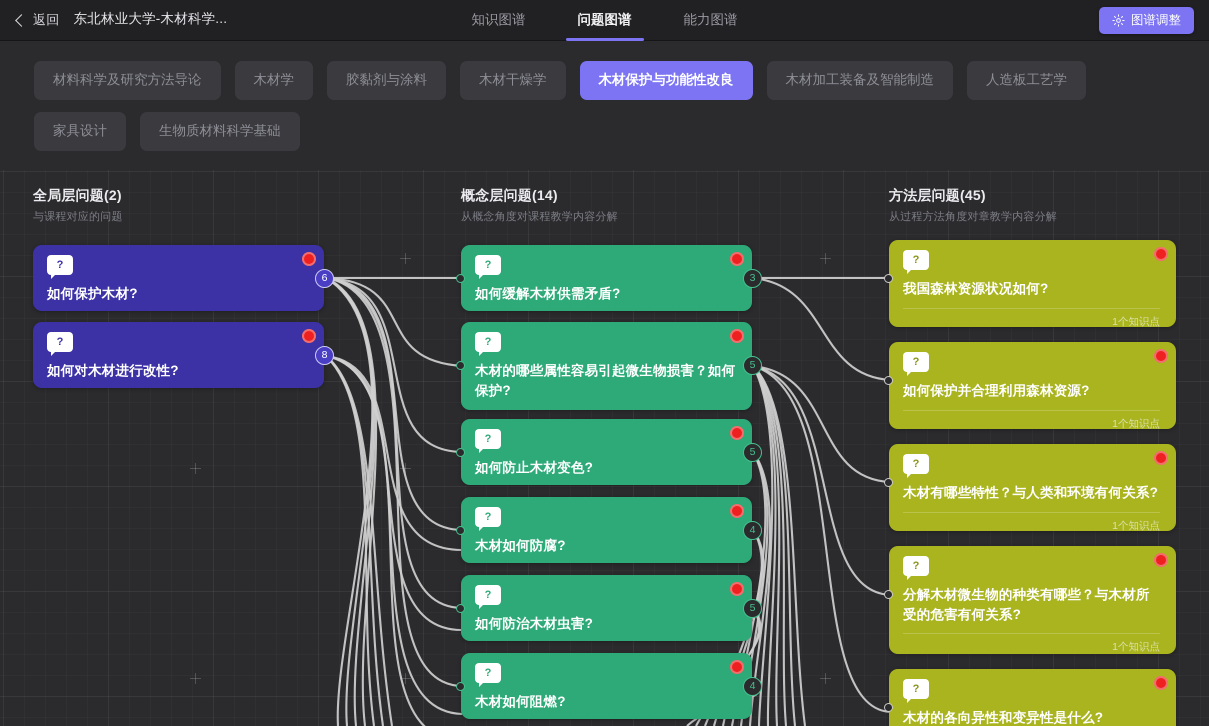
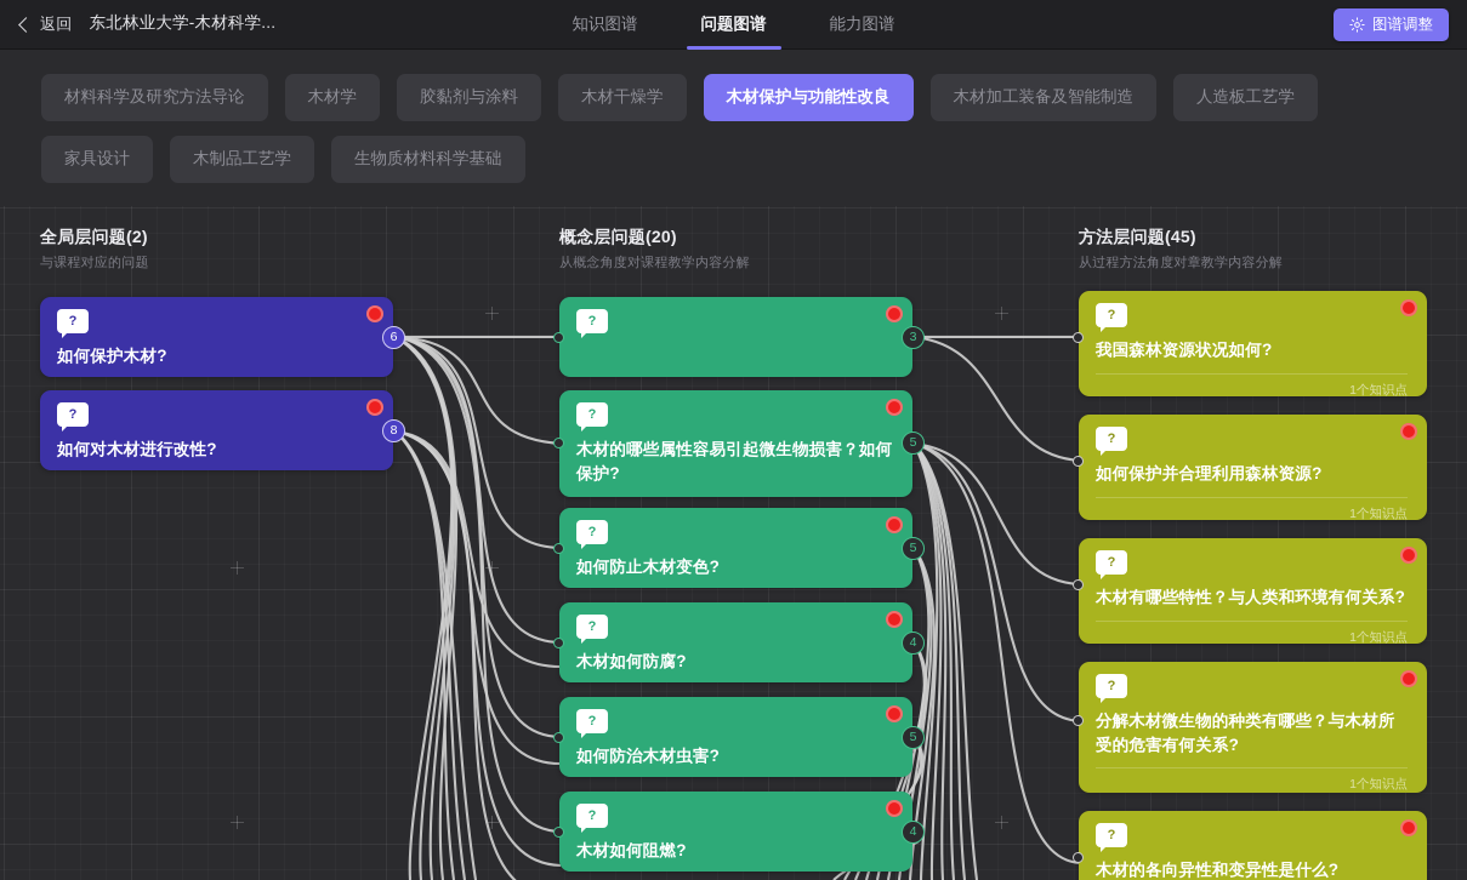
  返回
  东北林业大学-木材科学...
  知识图谱
  问题图谱
  能力图谱
  图谱调整
  材料科学及研究方法导论
  木材学
  胶黏剂与涂料
  木材干燥学
  木材保护与功能性改良
  木材加工装备及智能制造
  人造板工艺学
  家具设计
+ 木制品工艺学
  生物质材料科学基础
  全局层问题(2)
  与课程对应的问题
- 概念层问题(14)
+ 概念层问题(20)
  从概念角度对课程教学内容分解
  方法层问题(45)
  从过程方法角度对章教学内容分解
  ?
  如何保护木材?
  6
  ?
  如何对木材进行改性?
  8
  ?
- 如何缓解木材供需矛盾?
  3
  ?
  木材的哪些属性容易引起微生物损害？如何保护?
  5
  ?
  如何防止木材变色?
  5
  ?
  木材如何防腐?
  4
  ?
  如何防治木材虫害?
  5
  ?
  木材如何阻燃?
  4
  ?
  我国森林资源状况如何?
  1个知识点
  ?
  如何保护并合理利用森林资源?
  1个知识点
  ?
  木材有哪些特性？与人类和环境有何关系?
  1个知识点
  ?
  分解木材微生物的种类有哪些？与木材所受的危害有何关系?
  1个知识点
  ?
  木材的各向异性和变异性是什么?
